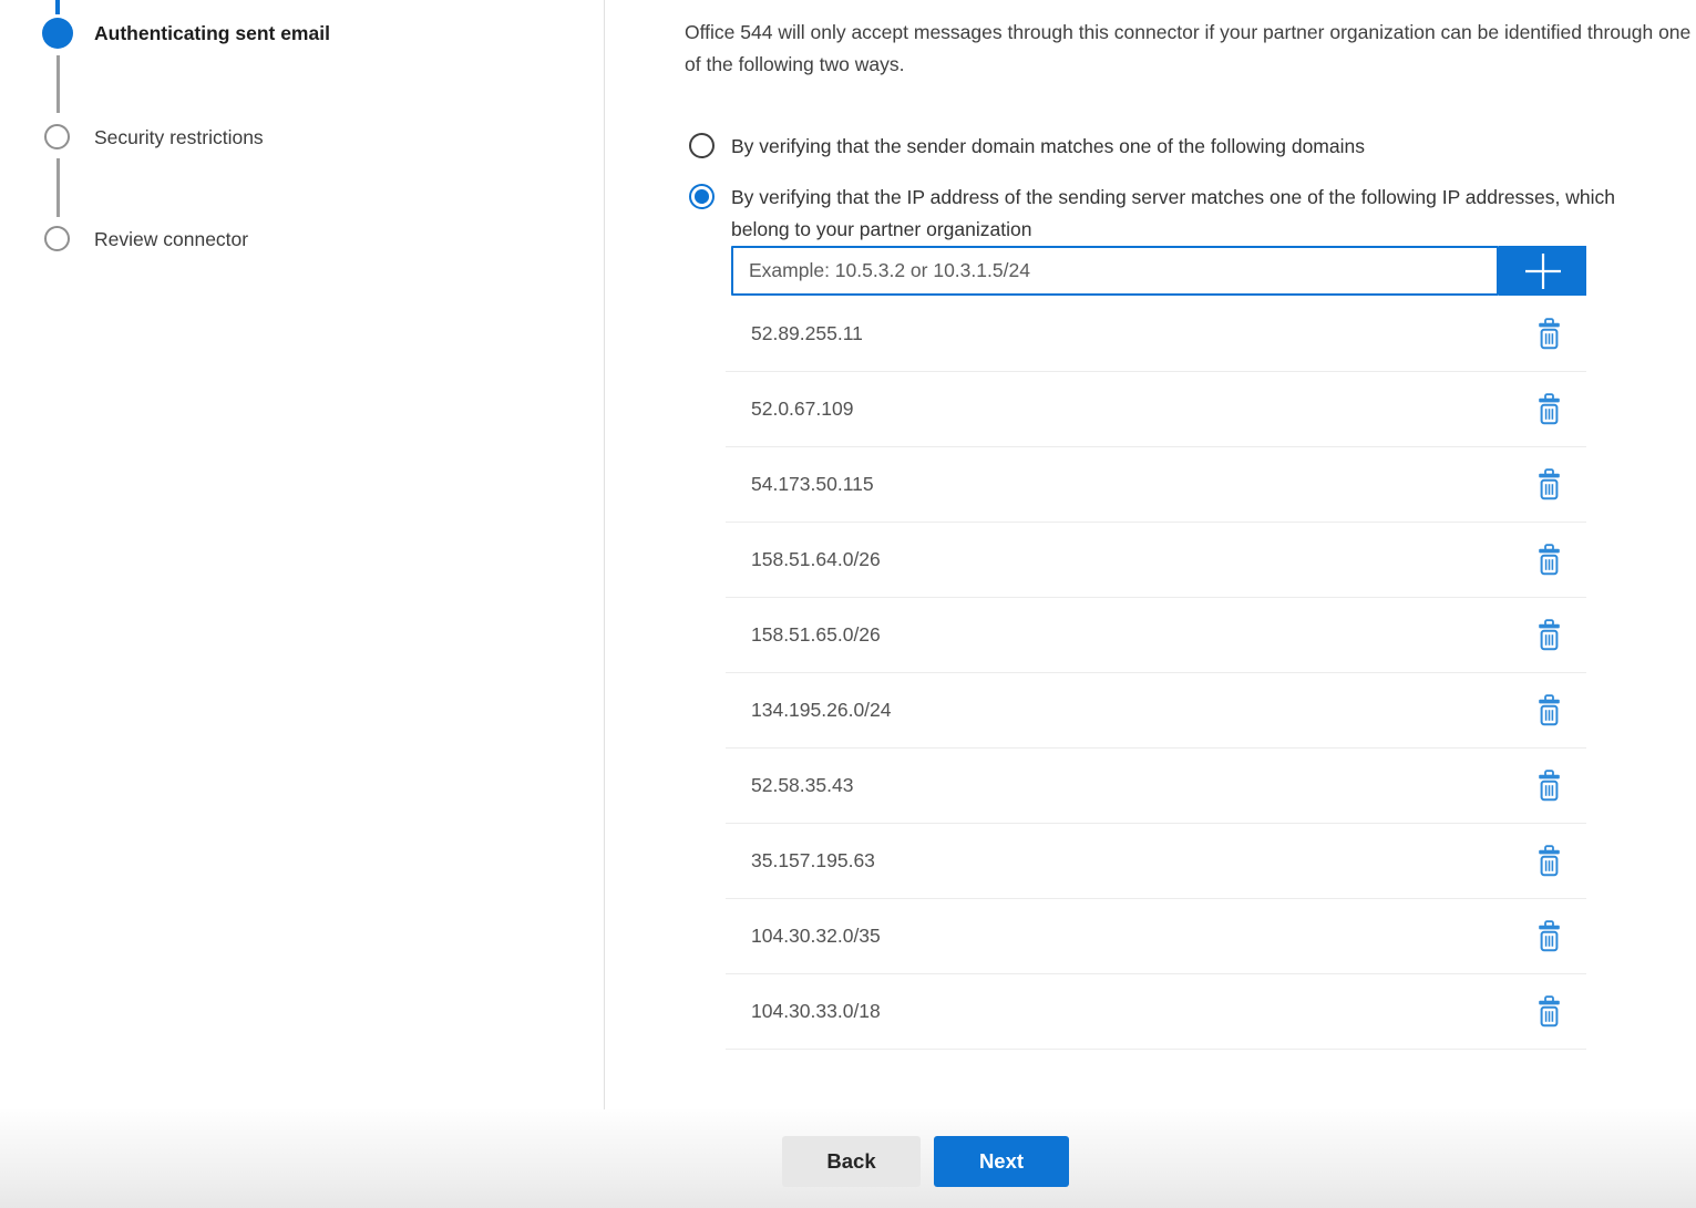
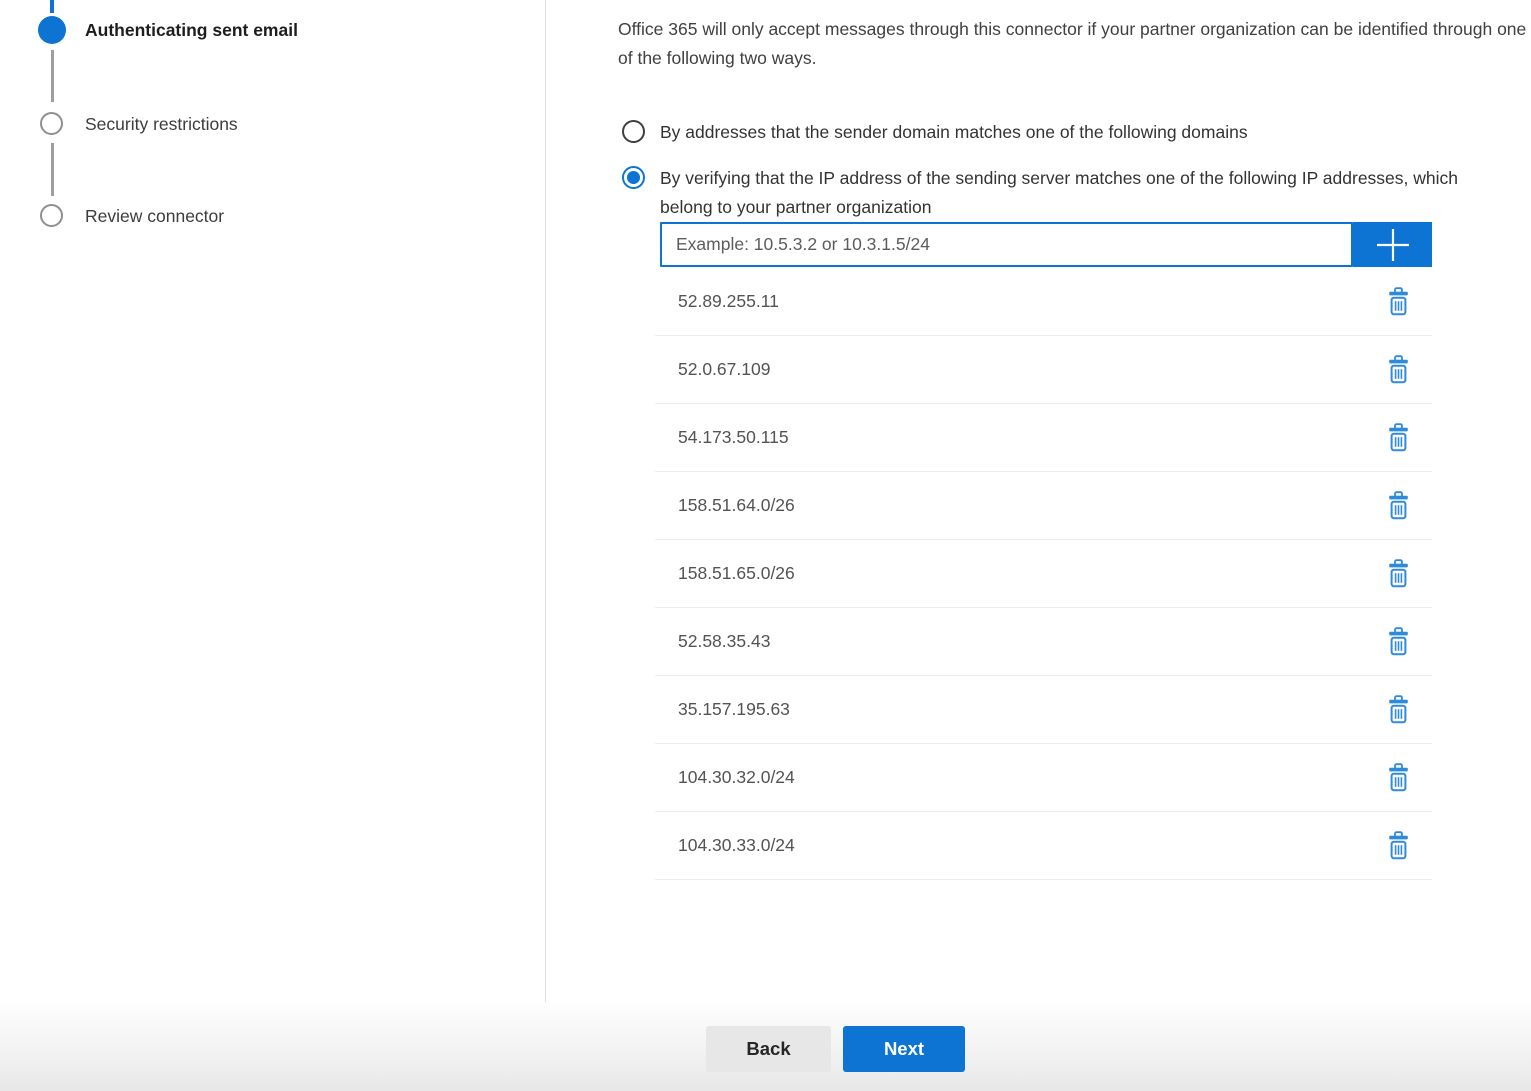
  Authenticating sent email
  Security restrictions
  Review connector
- Office 544 will only accept messages through this connector if your partner organization can be identified through one of the following two ways.
+ Office 365 will only accept messages through this connector if your partner organization can be identified through one of the following two ways.
- By verifying that the sender domain matches one of the following domains
+ By addresses that the sender domain matches one of the following domains
  By verifying that the IP address of the sending server matches one of the following IP addresses, which belong to your partner organization
  Example: 10.5.3.2 or 10.3.1.5/24
  52.89.255.11
  52.0.67.109
  54.173.50.115
  158.51.64.0/26
  158.51.65.0/26
- 134.195.26.0/24
  52.58.35.43
  35.157.195.63
- 104.30.32.0/35
+ 104.30.32.0/24
- 104.30.33.0/18
+ 104.30.33.0/24
  Back
  Next
